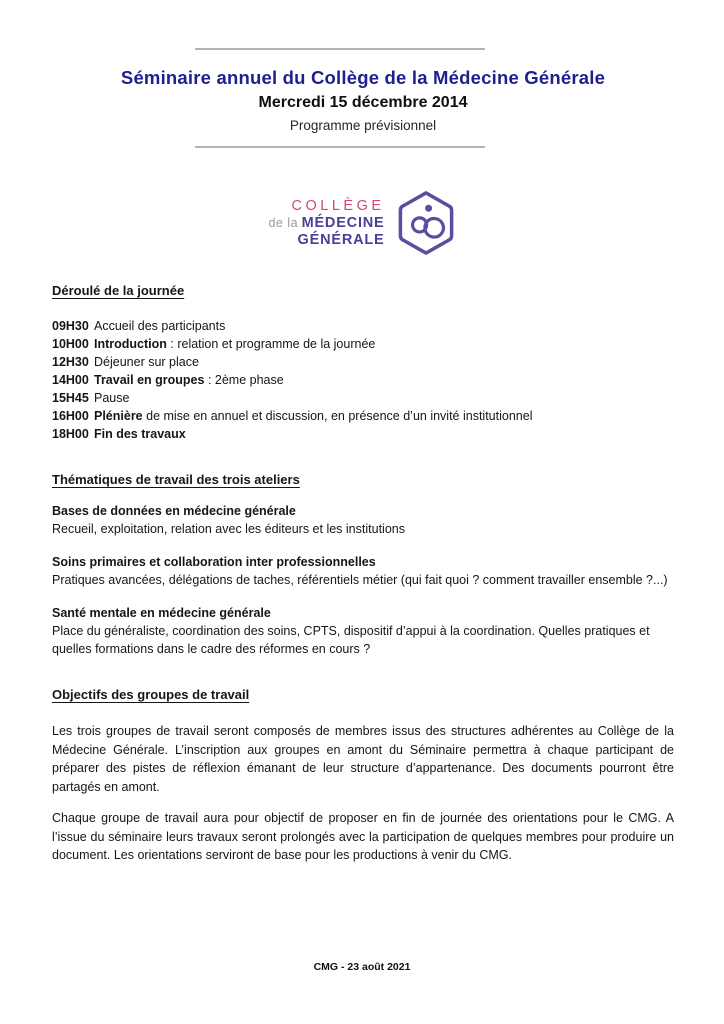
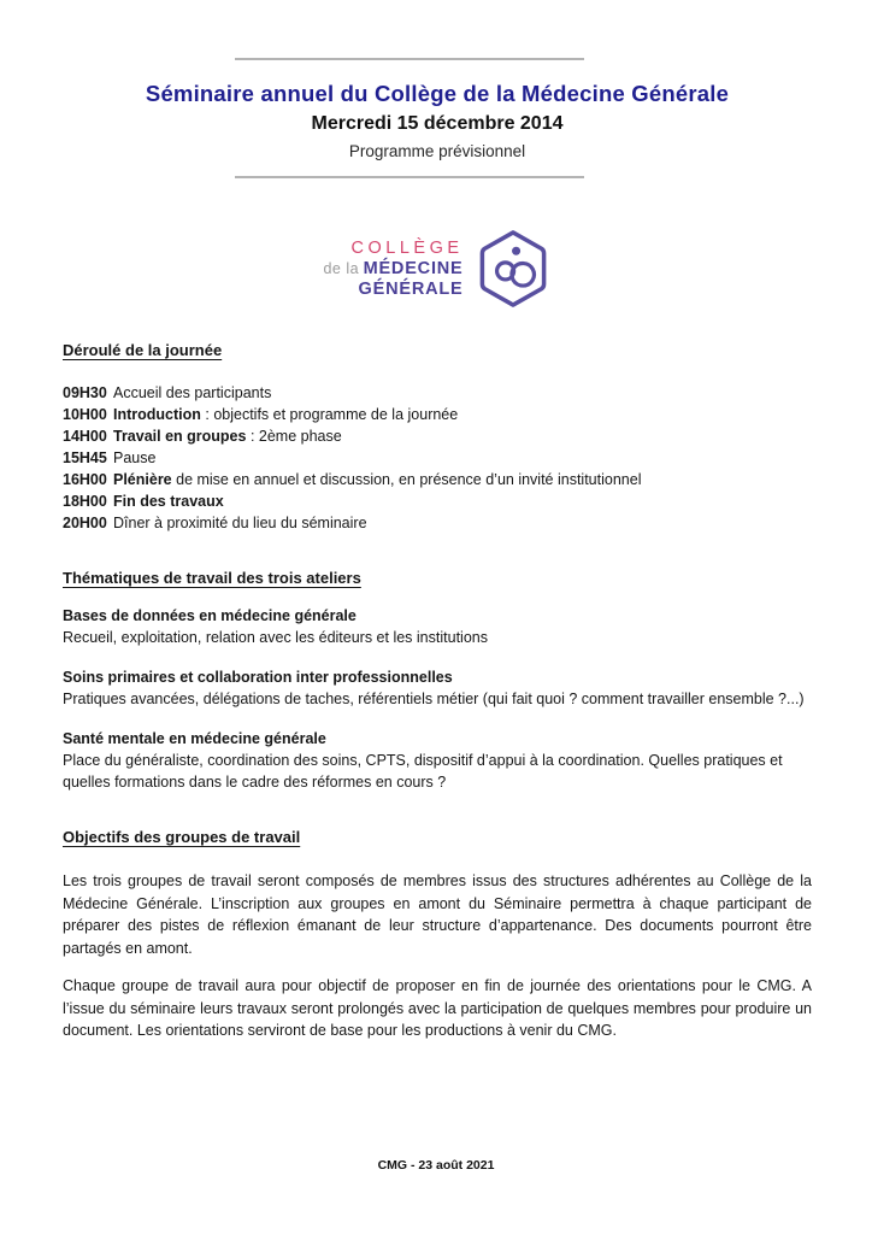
  Séminaire annuel du Collège de la Médecine Générale
  Mercredi 15 décembre 2014
  Programme prévisionnel
  COLLÈGE
  de la MÉDECINE
  GÉNÉRALE
  Déroulé de la journée
  09H30
  Accueil des participants
  10H00
- Introduction : relation et programme de la journée
+ Introduction : objectifs et programme de la journée
- 12H30
- Déjeuner sur place
  14H00
  Travail en groupes : 2ème phase
  15H45
  Pause
  16H00
  Plénière de mise en annuel et discussion, en présence d’un invité institutionnel
  18H00
  Fin des travaux
+ 20H00
+ Dîner à proximité du lieu du séminaire
  Thématiques de travail des trois ateliers
  Bases de données en médecine générale
  Recueil, exploitation, relation avec les éditeurs et les institutions
  Soins primaires et collaboration inter professionnelles
  Pratiques avancées, délégations de taches, référentiels métier (qui fait quoi ? comment travailler ensemble ?...)
  Santé mentale en médecine générale
  Place du généraliste, coordination des soins, CPTS, dispositif d’appui à la coordination. Quelles pratiques et quelles formations dans le cadre des réformes en cours ?
  Objectifs des groupes de travail
  Les trois groupes de travail seront composés de membres issus des structures adhérentes au Collège de la Médecine Générale. L’inscription aux groupes en amont du Séminaire permettra à chaque participant de préparer des pistes de réflexion émanant de leur structure d’appartenance. Des documents pourront être partagés en amont.
  Chaque groupe de travail aura pour objectif de proposer en fin de journée des orientations pour le CMG. A l’issue du séminaire leurs travaux seront prolongés avec la participation de quelques membres pour produire un document. Les orientations serviront de base pour les productions à venir du CMG.
  CMG - 23 août 2021
